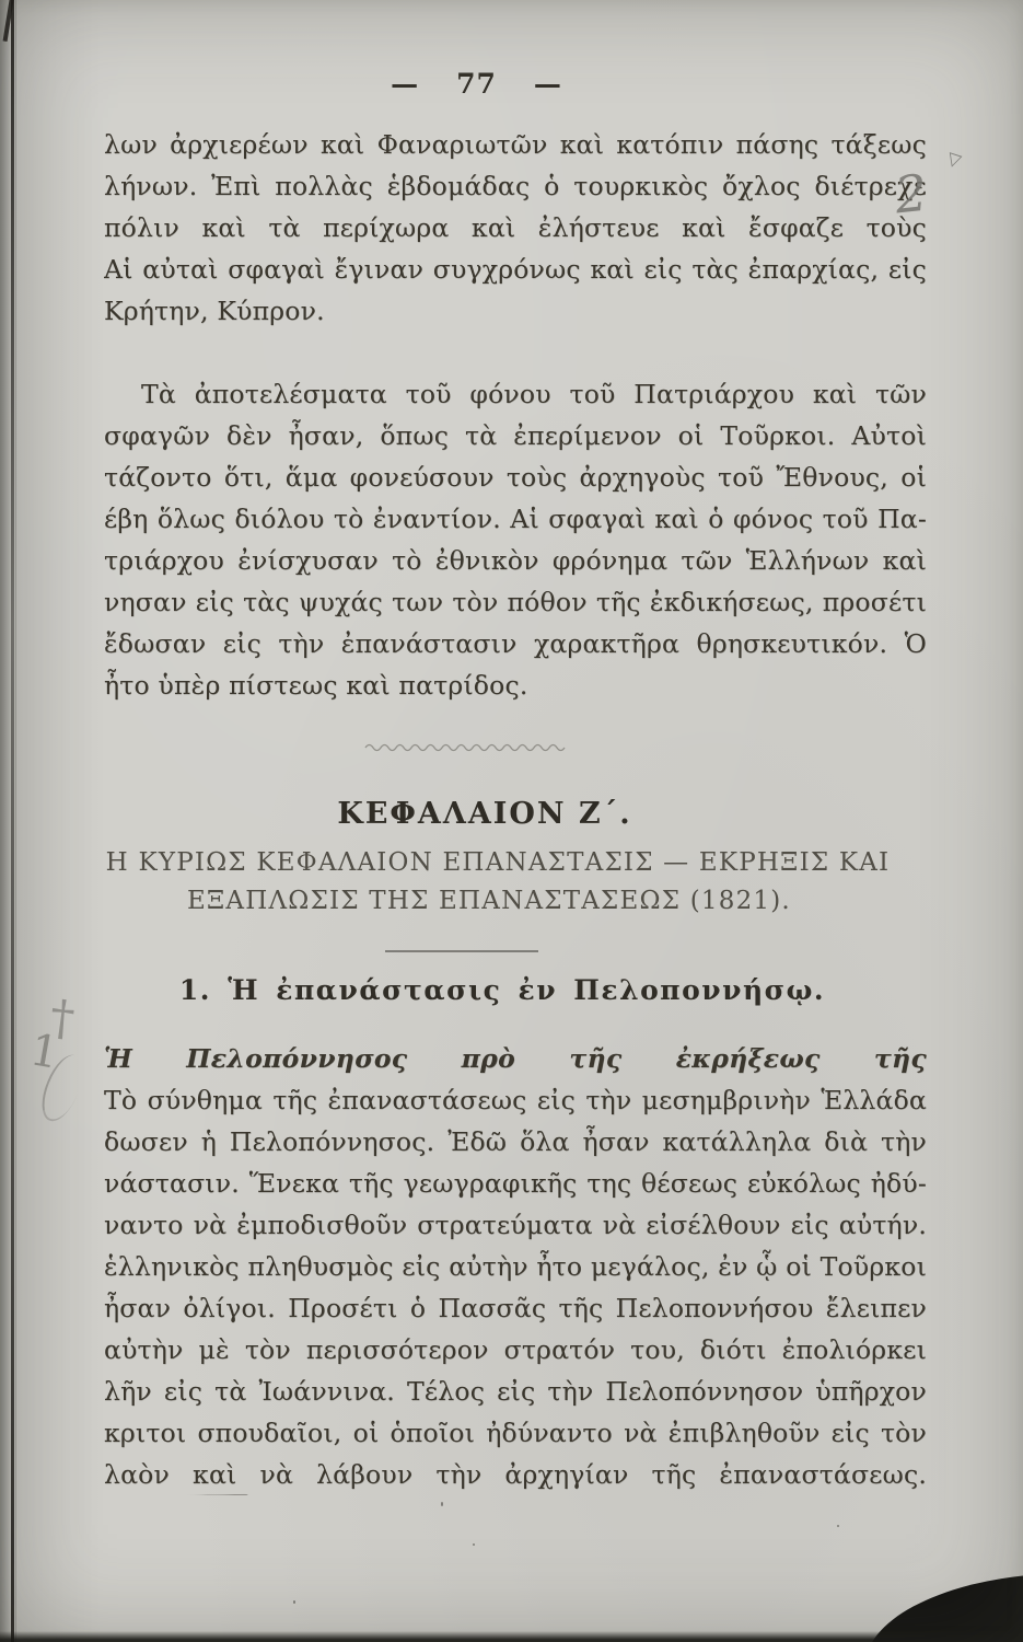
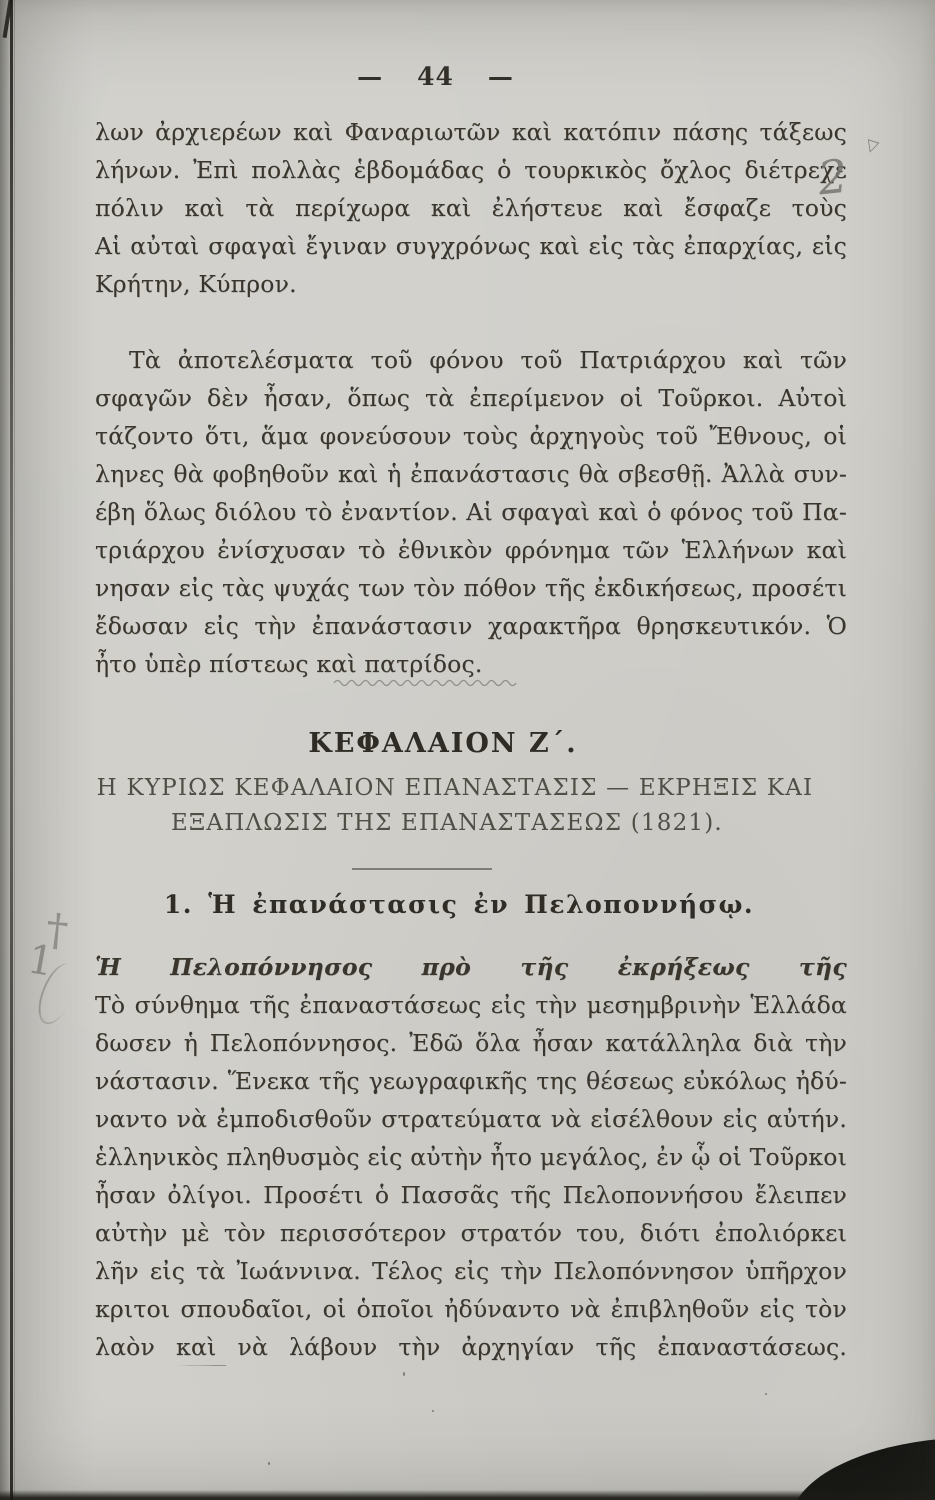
- — 77 —
+ — 44 —
  λων ἀρχιερέων καὶ Φαναριωτῶν καὶ κατόπιν πάσης τάξεως
  λήνων. Ἐπὶ πολλὰς ἑβδομάδας ὁ τουρκικὸς ὄχλος διέτρεχε
  πόλιν καὶ τὰ περίχωρα καὶ ἐλήστευε καὶ ἔσφαζε τοὺς
  Αἱ αὐταὶ σφαγαὶ ἔγιναν συγχρόνως καὶ εἰς τὰς ἐπαρχίας, εἰς
  Κρήτην, Κύπρον.
  Τὰ ἀποτελέσματα τοῦ φόνου τοῦ Πατριάρχου καὶ τῶν
  σφαγῶν δὲν ἦσαν, ὅπως τὰ ἐπερίμενον οἱ Τοῦρκοι. Αὐτοὶ
  τάζοντο ὅτι, ἅμα φονεύσουν τοὺς ἀρχηγοὺς τοῦ Ἔθνους, οἱ
+ ληνες θὰ φοβηθοῦν καὶ ἡ ἐπανάστασις θὰ σβεσθῇ. Ἀλλὰ συν-
  έβη ὅλως διόλου τὸ ἐναντίον. Αἱ σφαγαὶ καὶ ὁ φόνος τοῦ Πα-
  τριάρχου ἐνίσχυσαν τὸ ἐθνικὸν φρόνημα τῶν Ἑλλήνων καὶ
  νησαν εἰς τὰς ψυχάς των τὸν πόθον τῆς ἐκδικήσεως, προσέτι
  ἔδωσαν εἰς τὴν ἐπανάστασιν χαρακτῆρα θρησκευτικόν. Ὁ
  ἦτο ὑπὲρ πίστεως καὶ πατρίδος.
  ΚΕΦΑΛΑΙΟΝ Ζ΄.
  Η ΚΥΡΙΩΣ ΚΕΦΑΛΑΙΟΝ ΕΠΑΝΑΣΤΑΣΙΣ — ΕΚΡΗΞΙΣ ΚΑΙ
  ΕΞΑΠΛΩΣΙΣ ΤΗΣ ΕΠΑΝΑΣΤΑΣΕΩΣ (1821).
  1. Ἡ ἐπανάστασις ἐν Πελοποννήσῳ.
  Τὸ σύνθημα τῆς ἐπαναστάσεως εἰς τὴν μεσημβρινὴν Ἑλλάδα
  δωσεν ἡ Πελοπόννησος. Ἐδῶ ὅλα ἦσαν κατάλληλα διὰ τὴν
  νάστασιν. Ἕνεκα τῆς γεωγραφικῆς της θέσεως εὐκόλως ἠδύ-
  ναντο νὰ ἐμποδισθοῦν στρατεύματα νὰ εἰσέλθουν εἰς αὐτήν.
  ἑλληνικὸς πληθυσμὸς εἰς αὐτὴν ἦτο μεγάλος, ἐν ᾧ οἱ Τοῦρκοι
  ἦσαν ὀλίγοι. Προσέτι ὁ Πασσᾶς τῆς Πελοποννήσου ἔλειπεν
  αὐτὴν μὲ τὸν περισσότερον στρατόν του, διότι ἐπολιόρκει
  λῆν εἰς τὰ Ἰωάννινα. Τέλος εἰς τὴν Πελοπόννησον ὑπῆρχον
  κριτοι σπουδαῖοι, οἱ ὁποῖοι ἠδύναντο νὰ ἐπιβληθοῦν εἰς τὸν
  λαὸν καὶ νὰ λάβουν τὴν ἀρχηγίαν τῆς ἐπαναστάσεως.
